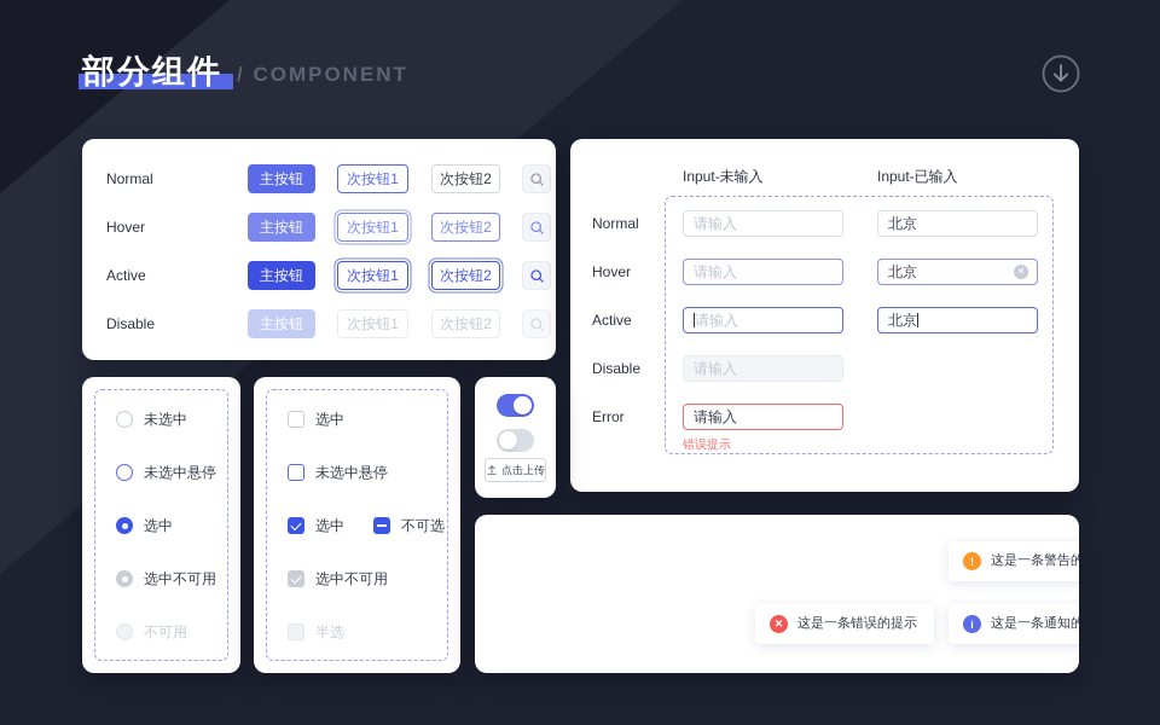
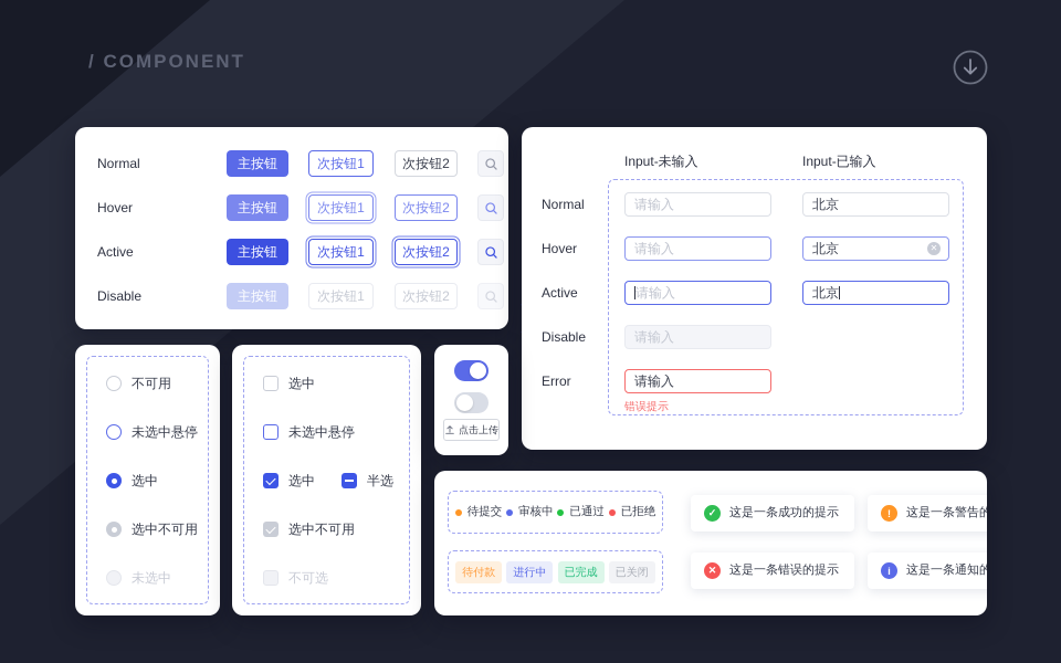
- 部分组件
  / COMPONENT
  Normal
  主按钮
  次按钮1
  次按钮2
  Hover
  主按钮
  次按钮1
  次按钮2
  Active
  主按钮
  次按钮1
  次按钮2
  Disable
  主按钮
  次按钮1
  次按钮2
  Input-未输入
  Input-已输入
  Normal
  请输入
  北京
  Hover
  请输入
  北京
  ✕
  Active
  请输入
  北京
  Disable
  请输入
  Error
  请输入
  错误提示
- 未选中
+ 不可用
  未选中悬停
  选中
  选中不可用
- 不可用
+ 未选中
  选中
  未选中悬停
  选中
- 不可选
+ 半选
  选中不可用
- 半选
+ 不可选
  点击上传
+ 待提交
+ 审核中
+ 已通过
+ 已拒绝
+ 待付款
+ 进行中
+ 已完成
+ 已关闭
+ ✓
+ 这是一条成功的提示
  !
  这是一条警告的
  ✕
  这是一条错误的提示
  i
  这是一条通知的
